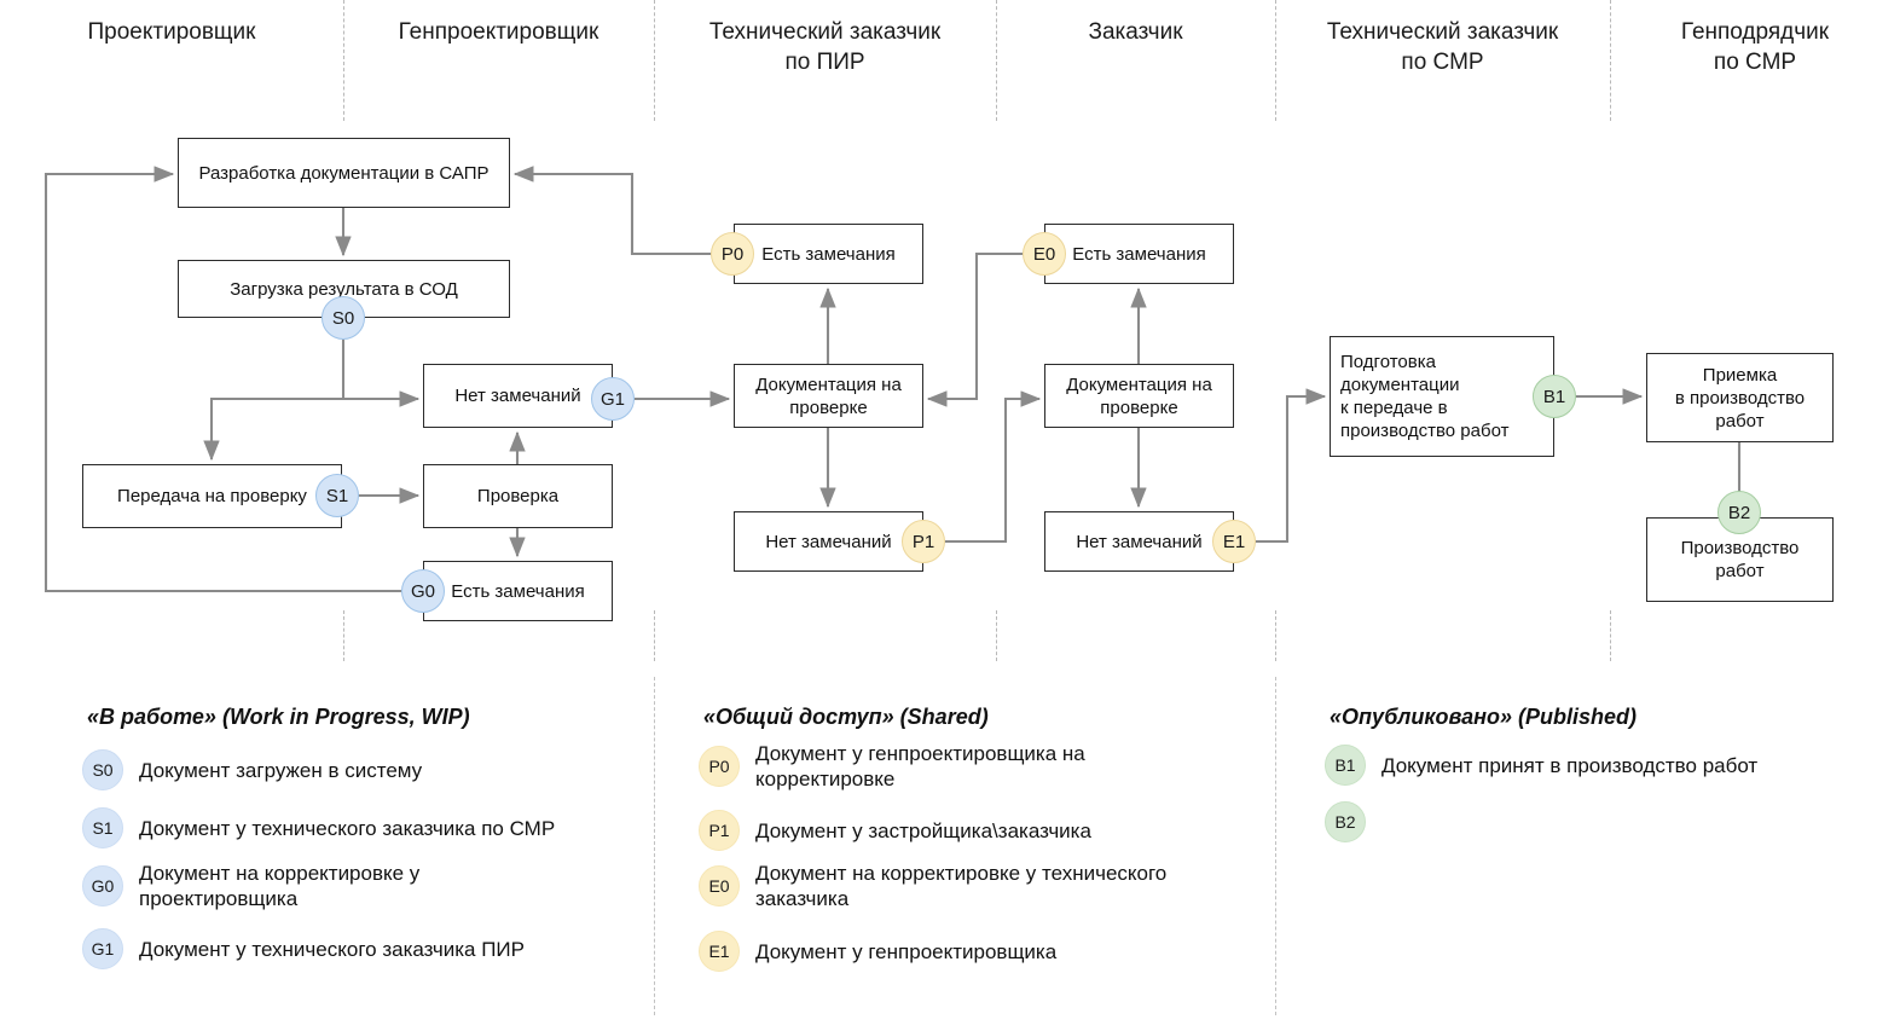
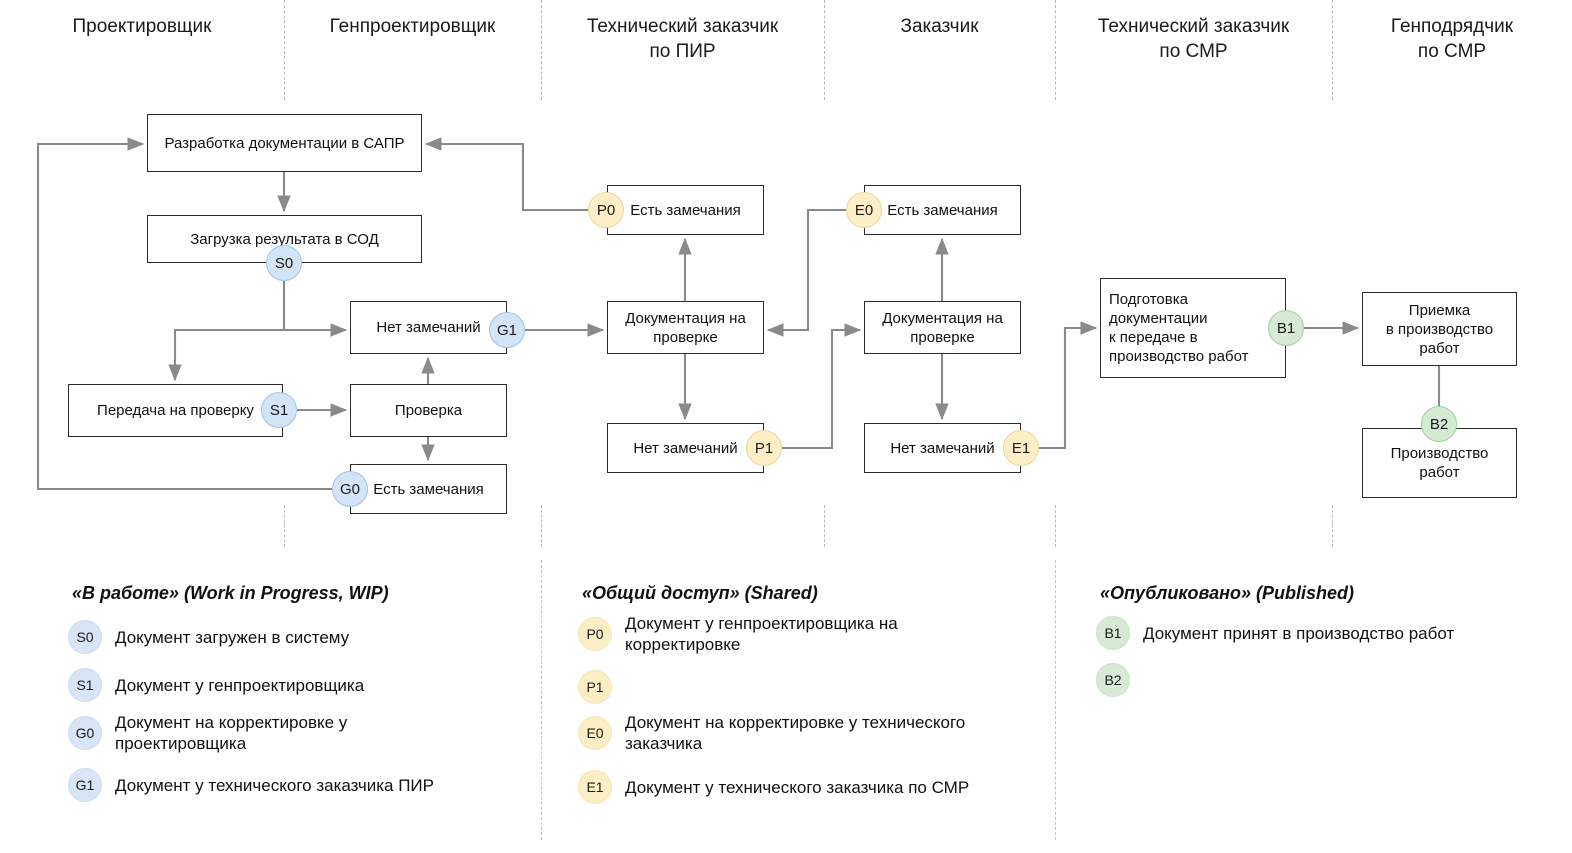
  Проектировщик
  Генпроектировщик
  Технический заказчик
  по ПИР
  Заказчик
  Технический заказчик
  по СМР
  Генподрядчик
  по СМР
  Разработка документации в САПР
  Загрузка результата в СОД
  Передача на проверку
  Проверка
  Нет замечаний
  Есть замечания
  Есть замечания
  Документация на
  проверке
  Нет замечаний
  Есть замечания
  Документация на
  проверке
  Нет замечаний
  Подготовка
  документации
  к передаче в
  производство работ
  Приемка
  в производство
  работ
  Производство
  работ
  S0
  S1
  G1
  G0
  P0
  P1
  E0
  E1
  B1
  B2
  «В работе» (Work in Progress, WIP)
  S0
  Документ загружен в систему
  S1
- Документ у технического заказчика по СМР
+ Документ у генпроектировщика
  G0
  Документ на корректировке у
  проектировщика
  G1
  Документ у технического заказчика ПИР
  «Общий доступ» (Shared)
  P0
  Документ у генпроектировщика на
  корректировке
  P1
- Документ у застройщика\заказчика
  E0
  Документ на корректировке у технического
  заказчика
  E1
- Документ у генпроектировщика
+ Документ у технического заказчика по СМР
  «Опубликовано» (Published)
  B1
  Документ принят в производство работ
  B2
